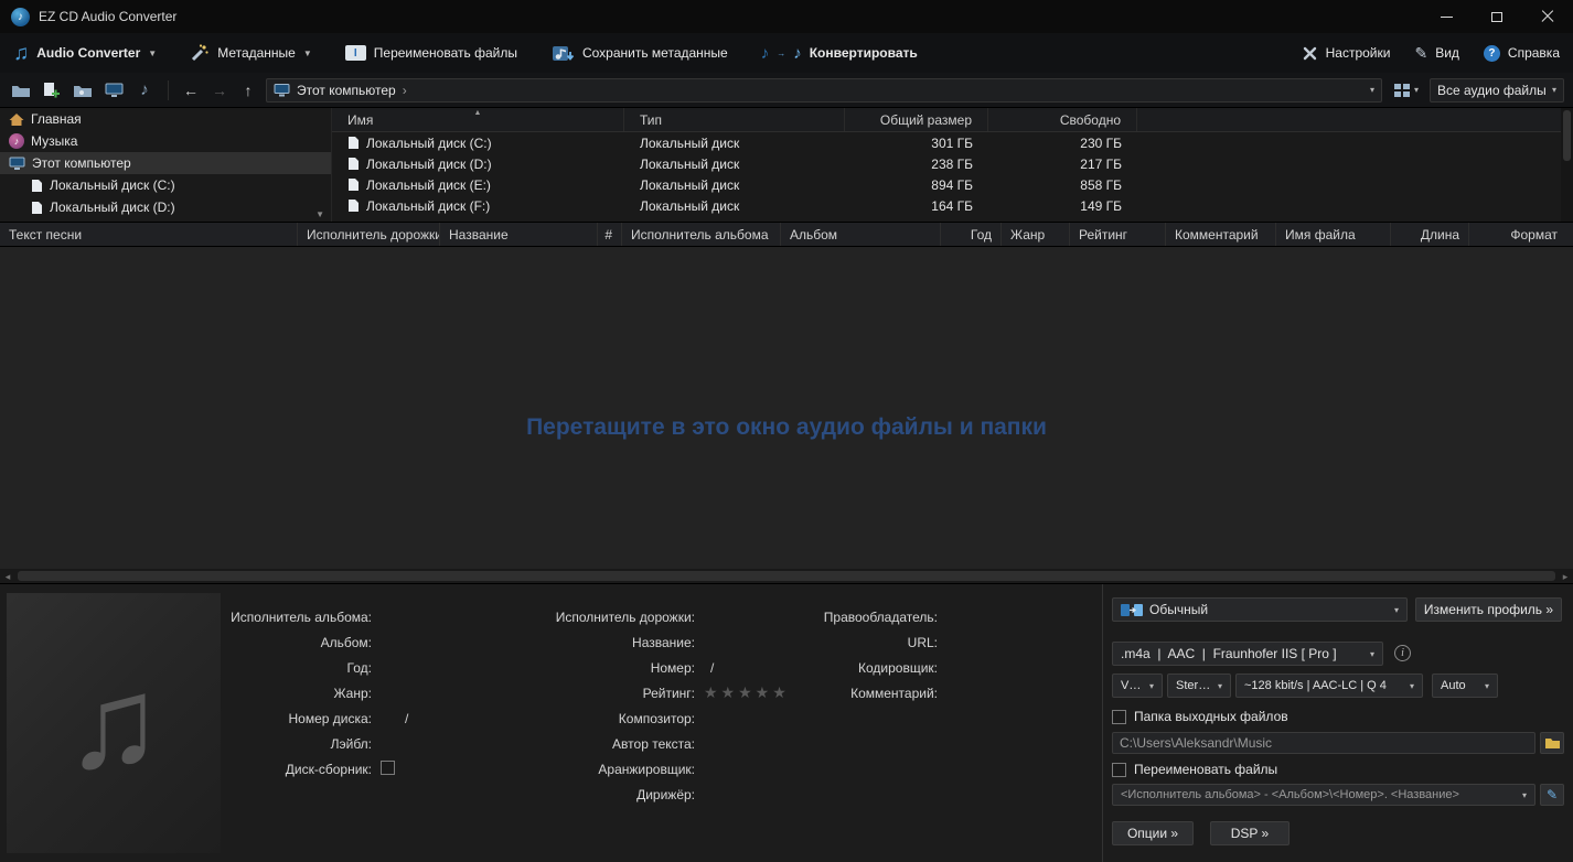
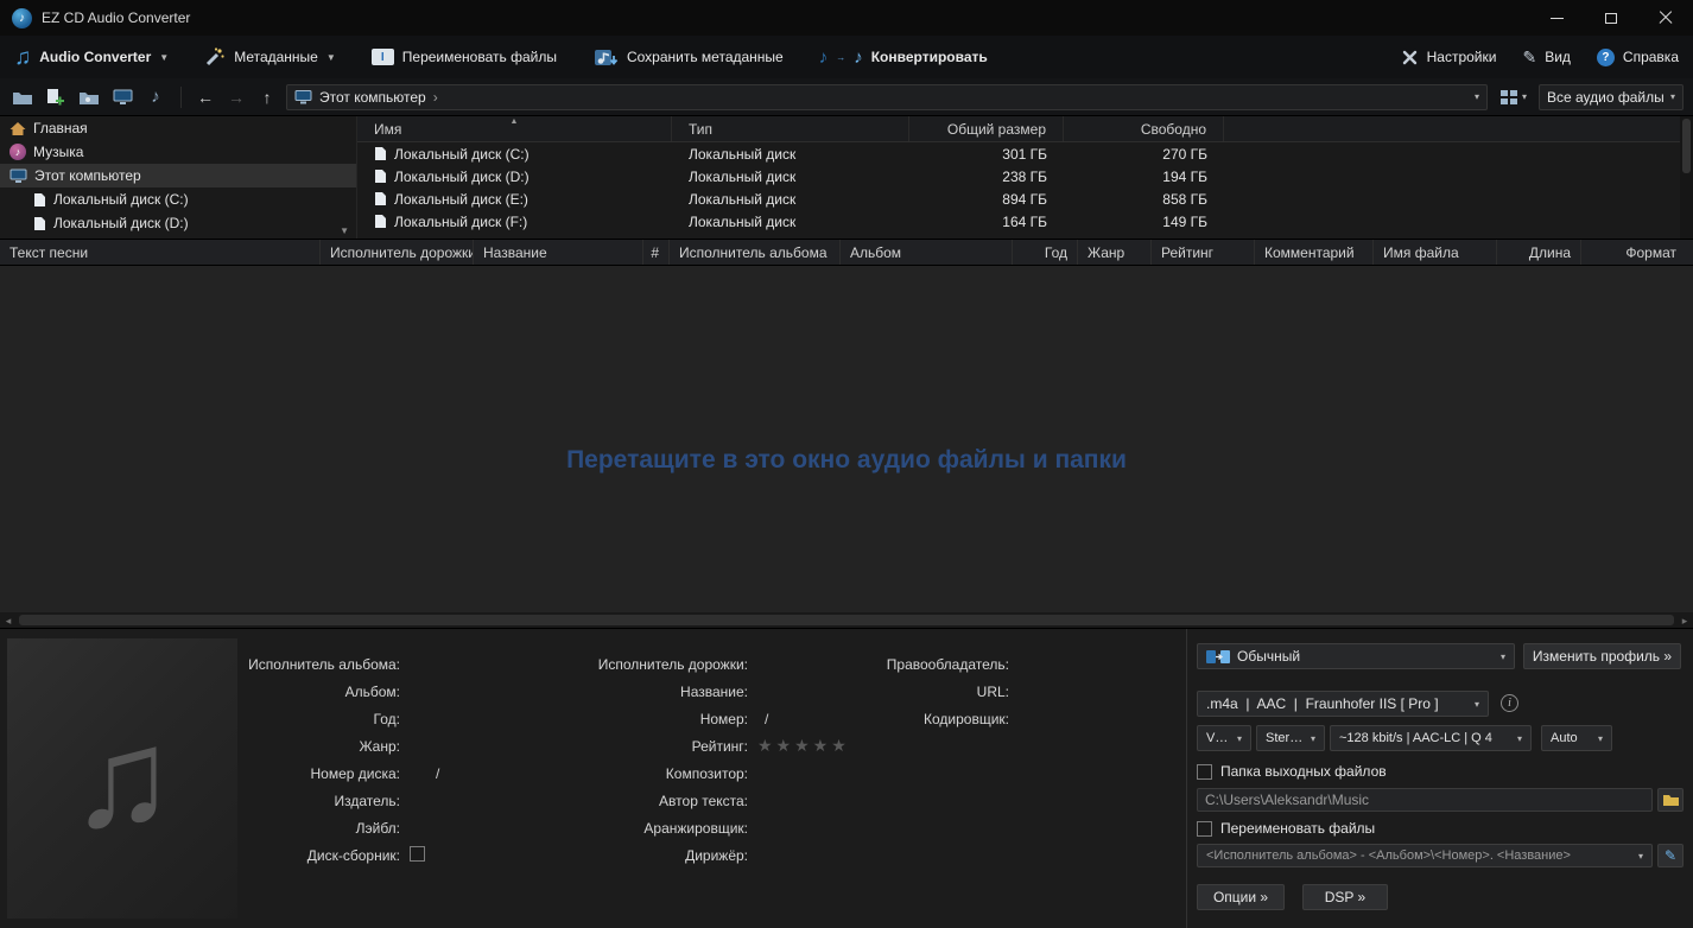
  ♪
  EZ CD Audio Converter
  ♫
  Audio Converter
  ▼
  Метаданные
  ▼
  I
  Переименовать файлы
  Сохранить метаданные
  ♪
  →
  ♪
  Конвертировать
  Настройки
  ✎
  Вид
  ?
  Справка
  ♪
  ←
  →
  ↑
  Этот компьютер
  ›
  ▾
  ▾
  Все аудио файлы
  ▾
  Главная
  ♪
  Музыка
  Этот компьютер
  Локальный диск (C:)
  Локальный диск (D:)
  ▼
  Имя
  Тип
  Общий размер
  Свободно
  Локальный диск (C:)
  Локальный диск
  301 ГБ
- 230 ГБ
+ 270 ГБ
  Локальный диск (D:)
  Локальный диск
  238 ГБ
- 217 ГБ
+ 194 ГБ
  Локальный диск (E:)
  Локальный диск
  894 ГБ
  858 ГБ
  Локальный диск (F:)
  Локальный диск
  164 ГБ
  149 ГБ
  Текст песни
  Исполнитель дорожки
  Название
  #
  Исполнитель альбома
  Альбом
  Год
  Жанр
  Рейтинг
  Комментарий
  Имя файла
  Длина
  Формат
  Перетащите в это окно аудио файлы и папки
  ◂
  ▸
  ♫
  Исполнитель альбома:
  Альбом:
  Год:
  Жанр:
  Номер диска:
  /
+ Издатель:
  Лэйбл:
  Диск-сборник:
  Исполнитель дорожки:
  Название:
  Номер:
  /
  Рейтинг:
  ★★★★★
  Композитор:
  Автор текста:
  Аранжировщик:
  Дирижёр:
  Правообладатель:
  URL:
  Кодировщик:
- Комментарий:
  Обычный
  ▾
  Изменить профиль »
  .m4a | AAC | Fraunhofer IIS [ Pro ]
  ▾
  i
  VBR
  ▾
  Stereo
  ▾
  ~128 kbit/s | AAC-LC | Q 4
  ▾
  Auto
  ▾
  Папка выходных файлов
  C:\Users\Aleksandr\Music
  Переименовать файлы
  <Исполнитель альбома> - <Альбом>\<Номер>. <Название>
  ▾
  ✎
  Опции »
  DSP »
